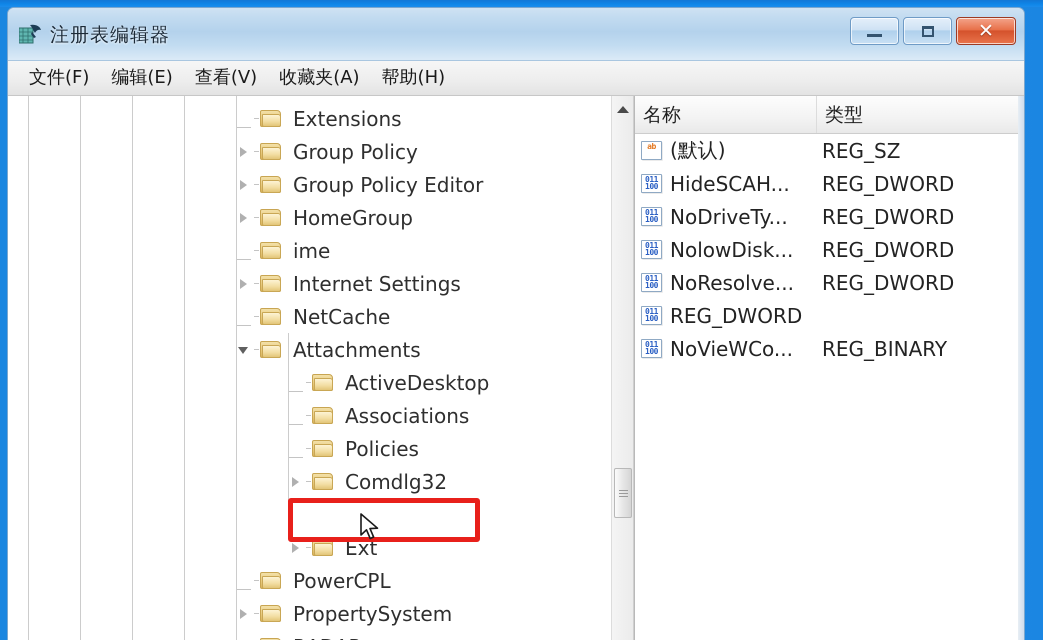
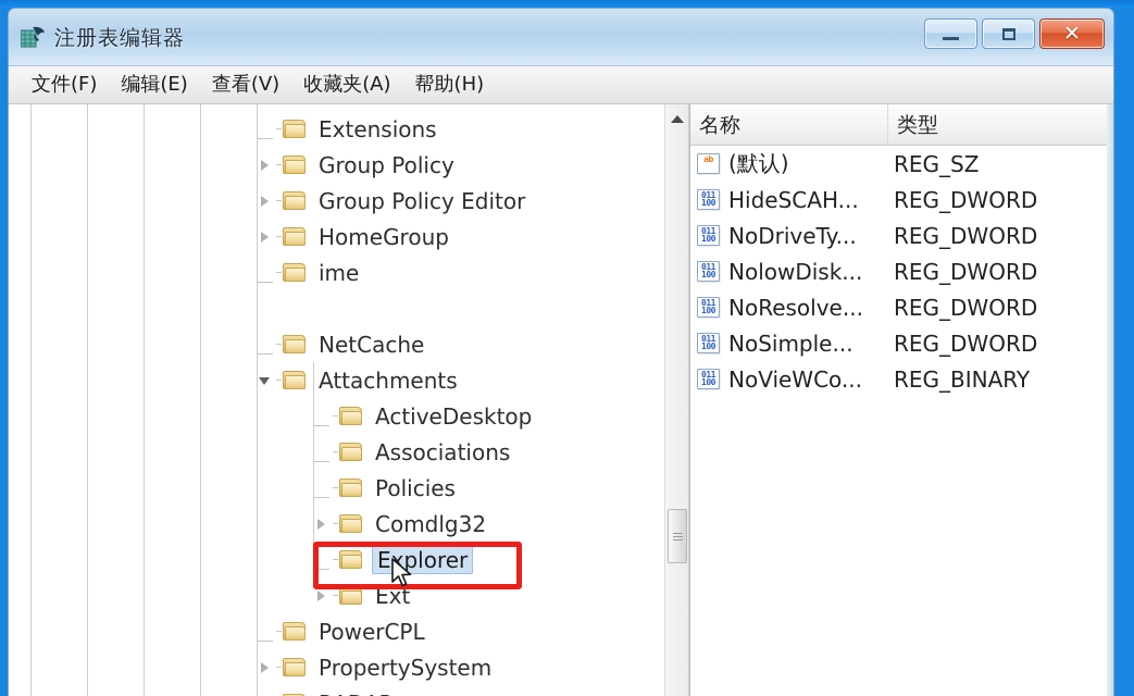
  注册表编辑器
  ✕
  文件(F)
  编辑(E)
  查看(V)
  收藏夹(A)
  帮助(H)
  Extensions
  Group Policy
  Group Policy Editor
  HomeGroup
  ime
- Internet Settings
  NetCache
  Attachments
  ActiveDesktop
  Associations
  Policies
  Comdlg32
+ Explorer
  Ext
  PowerCPL
  PropertySystem
  名称
  类型
  ab
  (默认)
  REG_SZ
  011
  100
  HideSCAH...
  REG_DWORD
  011
  100
  NoDriveTy...
  REG_DWORD
  011
  100
  NolowDisk...
  REG_DWORD
  011
  100
  NoResolve...
  REG_DWORD
  011
  100
+ NoSimple...
  REG_DWORD
  011
  100
  NoVieWCo...
  REG_BINARY
